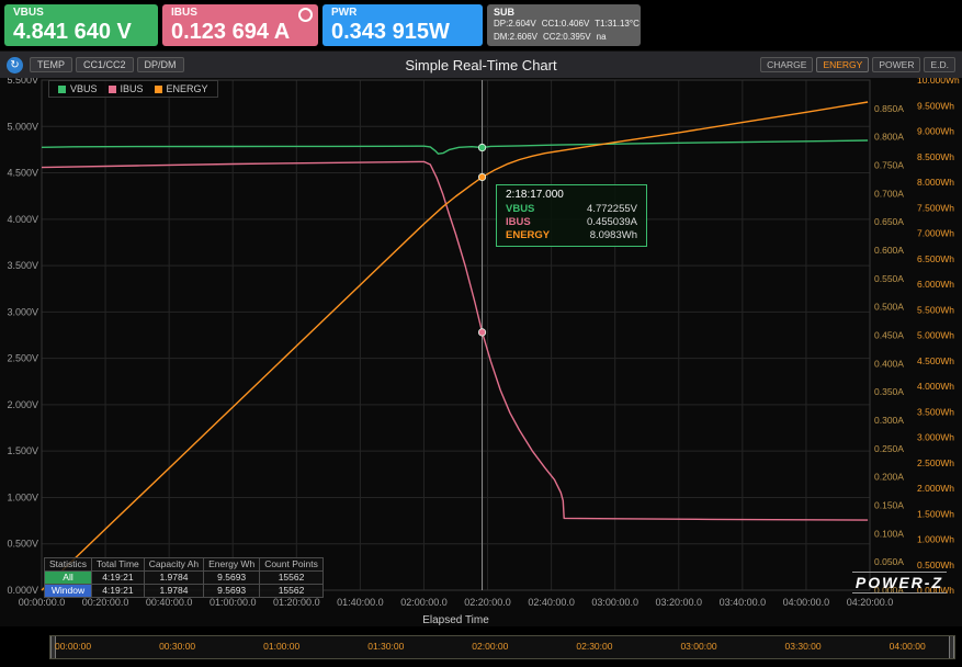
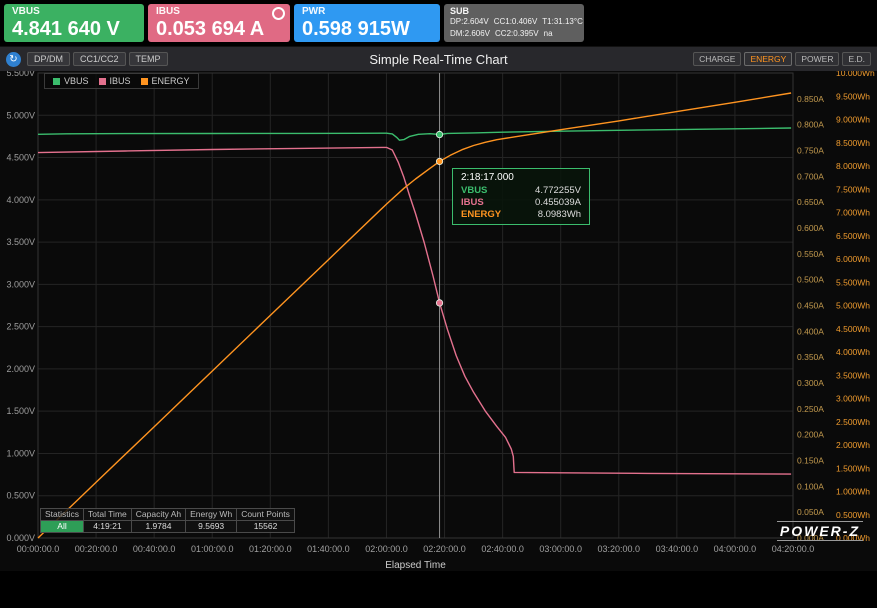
  VBUS
  4.841 640 V
  IBUS
- 0.123 694 A
+ 0.053 694 A
  PWR
- 0.343 915W
+ 0.598 915W
  SUB
  DP:2.604V CC1:0.406V T1:31.13°C
  DM:2.606V CC2:0.395V na
  ↻
- TEMP
+ DP/DM
  CC1/CC2
- DP/DM
+ TEMP
  Simple Real-Time Chart
  CHARGE
  ENERGY
  POWER
  E.D.
  00:00:00.0
  00:20:00.0
  00:40:00.0
  01:00:00.0
  01:20:00.0
  01:40:00.0
  02:00:00.0
  02:20:00.0
  02:40:00.0
  03:00:00.0
  03:20:00.0
  03:40:00.0
  04:00:00.0
  04:20:00.0
  0.000V
  0.500V
  1.000V
  1.500V
  2.000V
  2.500V
  3.000V
  3.500V
  4.000V
  4.500V
  5.000V
  5.500V
  0.000A
  0.050A
  0.100A
  0.150A
  0.200A
  0.250A
  0.300A
  0.350A
  0.400A
  0.450A
  0.500A
  0.550A
  0.600A
  0.650A
  0.700A
  0.750A
  0.800A
  0.850A
  0.000Wh
  0.500Wh
  1.000Wh
  1.500Wh
  2.000Wh
  2.500Wh
  3.000Wh
  3.500Wh
  4.000Wh
  4.500Wh
  5.000Wh
  5.500Wh
  6.000Wh
  6.500Wh
  7.000Wh
  7.500Wh
  8.000Wh
  8.500Wh
  9.000Wh
  9.500Wh
  10.000Wh
  Elapsed Time
  VBUS
  IBUS
  ENERGY
  2:18:17.000
  VBUS
  4.772255V
  IBUS
  0.455039A
  ENERGY
  8.0983Wh
  Statistics	Total Time	Capacity Ah	Energy Wh	Count Points
  All	4:19:21	1.9784	9.5693	15562
- Window	4:19:21	1.9784	9.5693	15562
  POWER-Z
- 00:00:00
- 00:30:00
- 01:00:00
- 01:30:00
- 02:00:00
- 02:30:00
- 03:00:00
- 03:30:00
- 04:00:00
